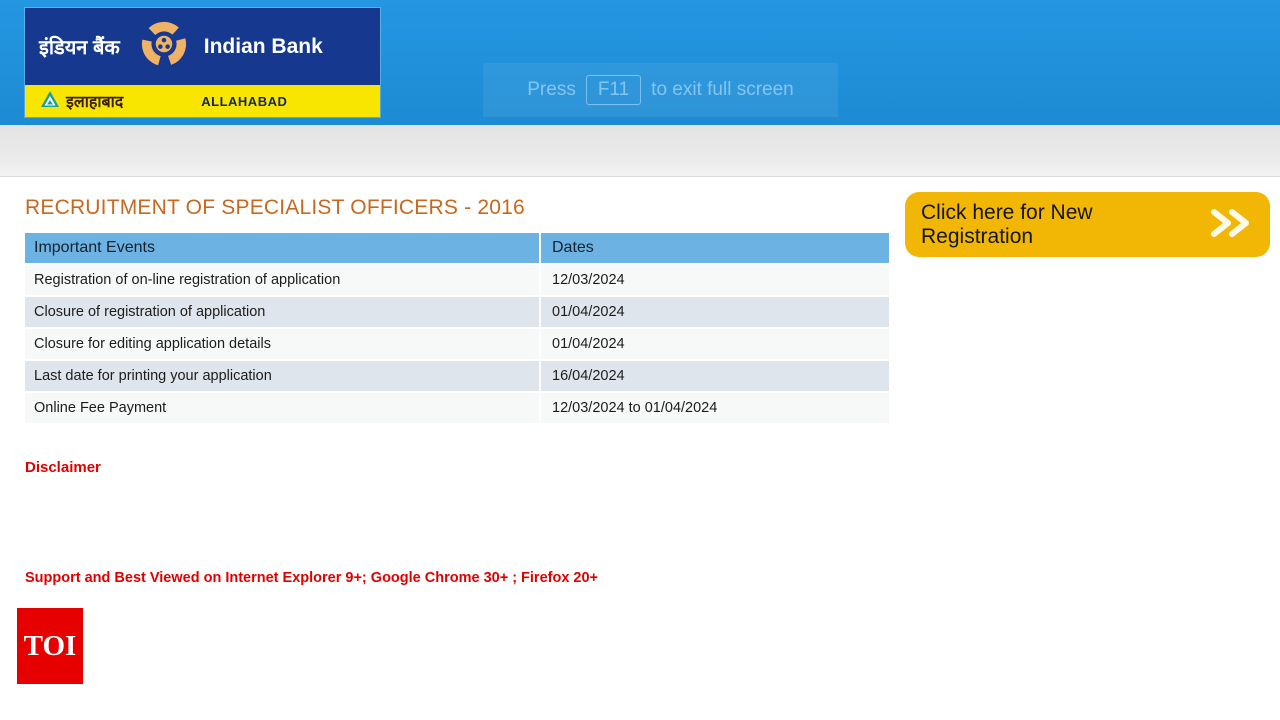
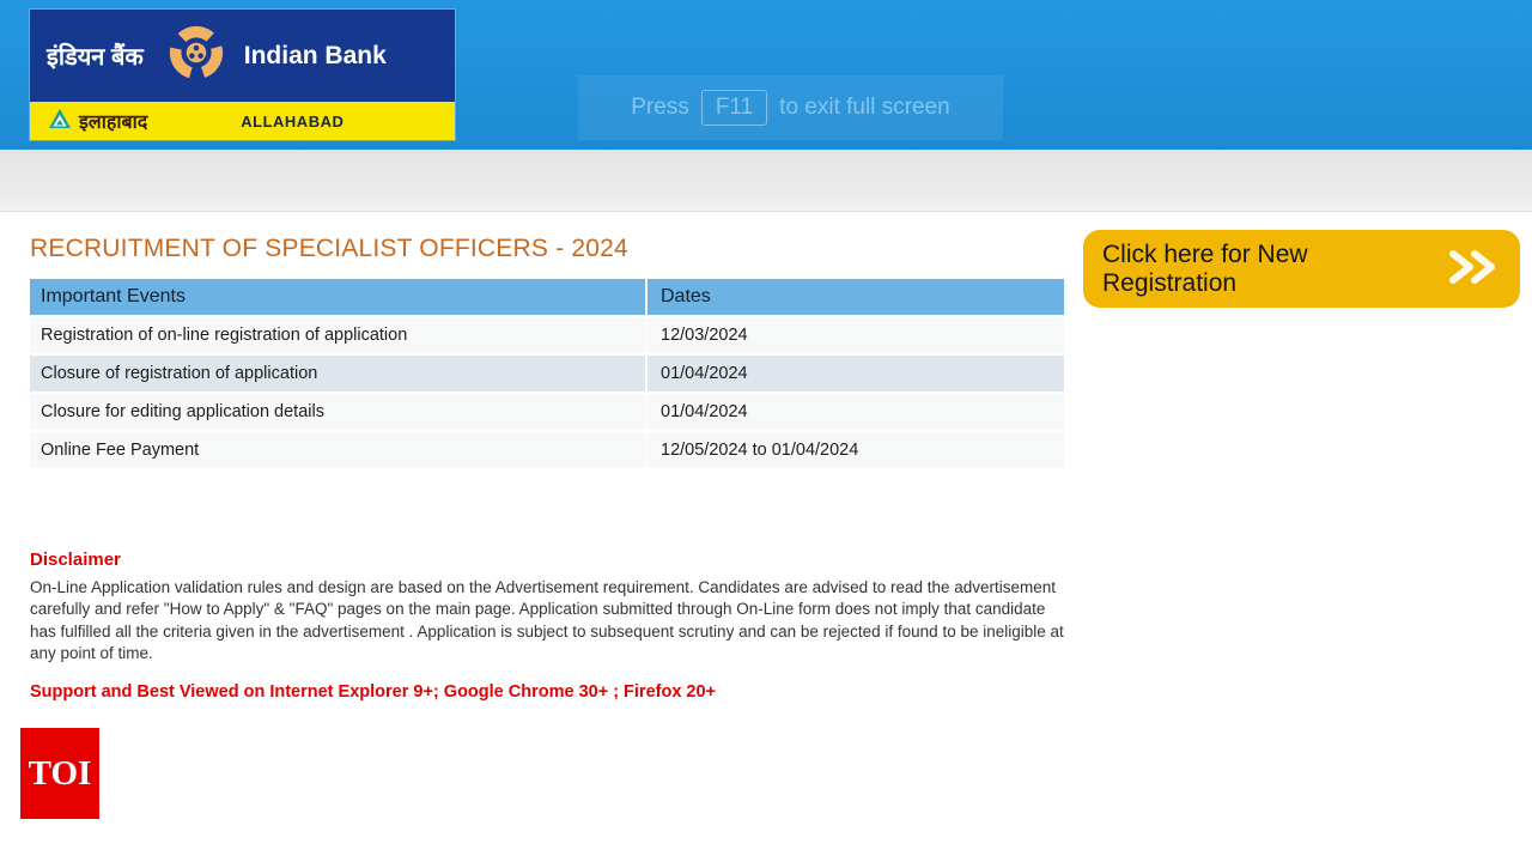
  इंडियन बैंक
  Indian Bank
  इलाहाबाद
  ALLAHABAD
  Press
  F11
  to exit full screen
- RECRUITMENT OF SPECIALIST OFFICERS - 2016
+ RECRUITMENT OF SPECIALIST OFFICERS - 2024
  Important Events
  Dates
  Registration of on-line registration of application
  12/03/2024
  Closure of registration of application
  01/04/2024
  Closure for editing application details
  01/04/2024
- Last date for printing your application
- 16/04/2024
  Online Fee Payment
- 12/03/2024 to 01/04/2024
+ 12/05/2024 to 01/04/2024
  Disclaimer
+ On-Line Application validation rules and design are based on the Advertisement requirement. Candidates are advised to read the advertisement carefully and refer "How to Apply" & "FAQ" pages on the main page. Application submitted through On-Line form does not imply that candidate has fulfilled all the criteria given in the advertisement . Application is subject to subsequent scrutiny and can be rejected if found to be ineligible at any point of time.
  Support and Best Viewed on Internet Explorer 9+; Google Chrome 30+ ; Firefox 20+
  TOI
  Click here for New Registration
